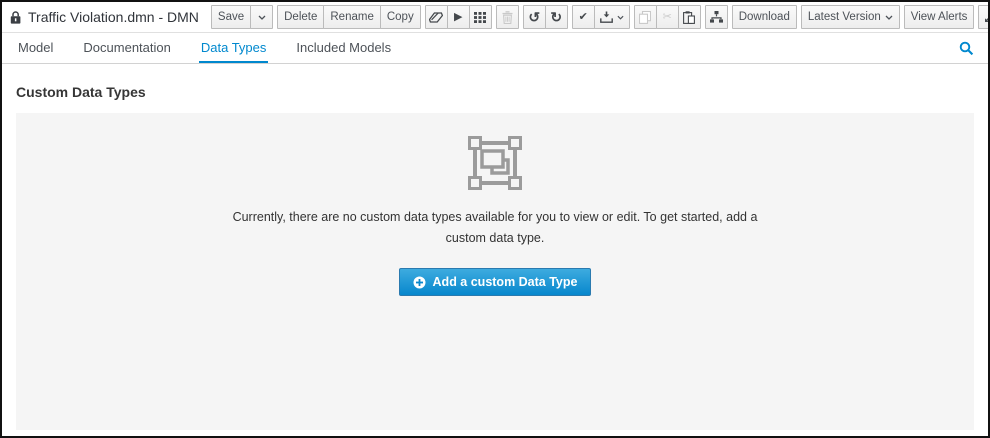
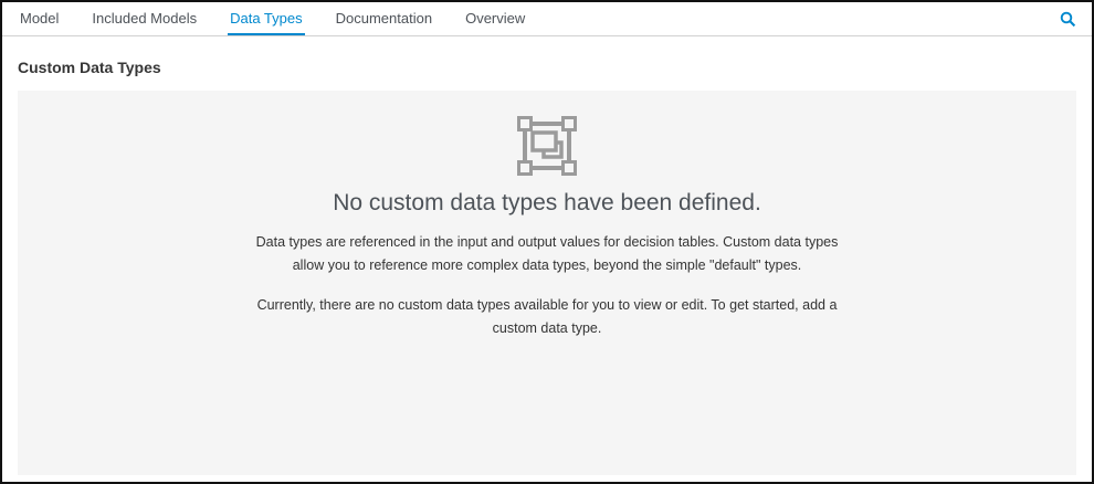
- Traffic Violation.dmn - DMN
- Save
- Delete
- Rename
- Copy
- ▶
- ↺
- ↻
- ✔
- ✂
- Download
- Latest Version
- View Alerts
  Model
- Documentation
+ Included Models
  Data Types
- Included Models
+ Documentation
+ Overview
  Custom Data Types
+ No custom data types have been defined.
+ Data types are referenced in the input and output values for decision tables. Custom data types allow you to reference more complex data types, beyond the simple "default" types.
  Currently, there are no custom data types available for you to view or edit. To get started, add a custom data type.
- Add a custom Data Type
